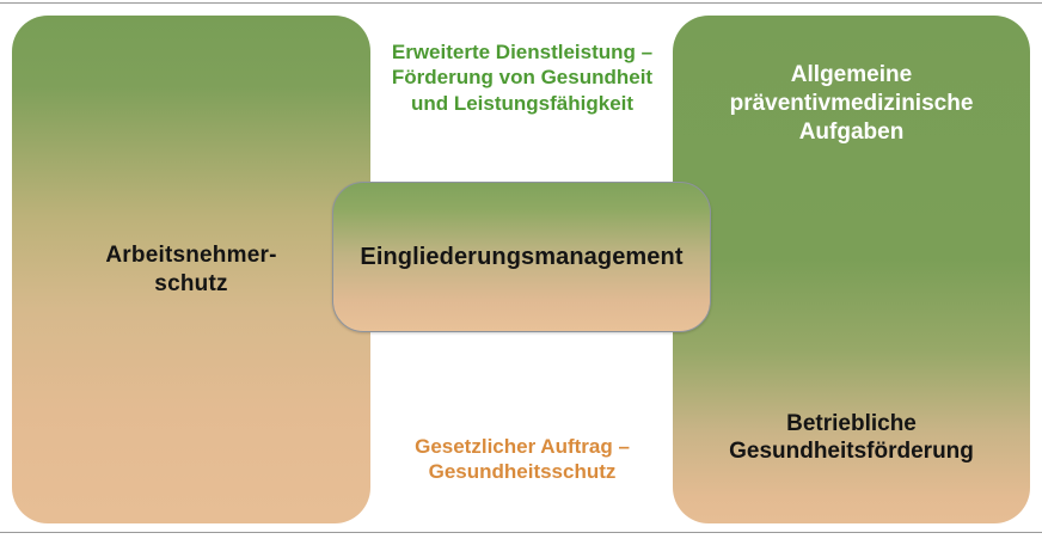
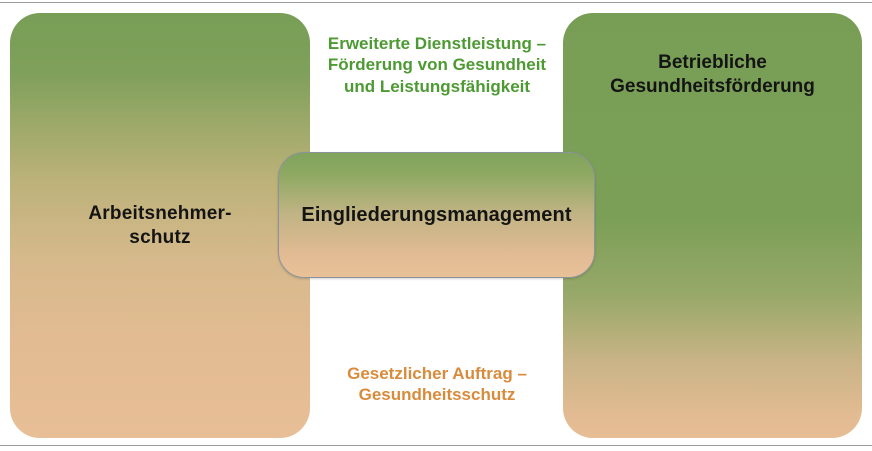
  Arbeitsnehmer-
  schutz
- Allgemeine
- präventivmedizinische
- Aufgaben
  Betriebliche
  Gesundheitsförderung
  Eingliederungsmanagement
  Erweiterte Dienstleistung –
  Förderung von Gesundheit
  und Leistungsfähigkeit
  Gesetzlicher Auftrag –
  Gesundheitsschutz
